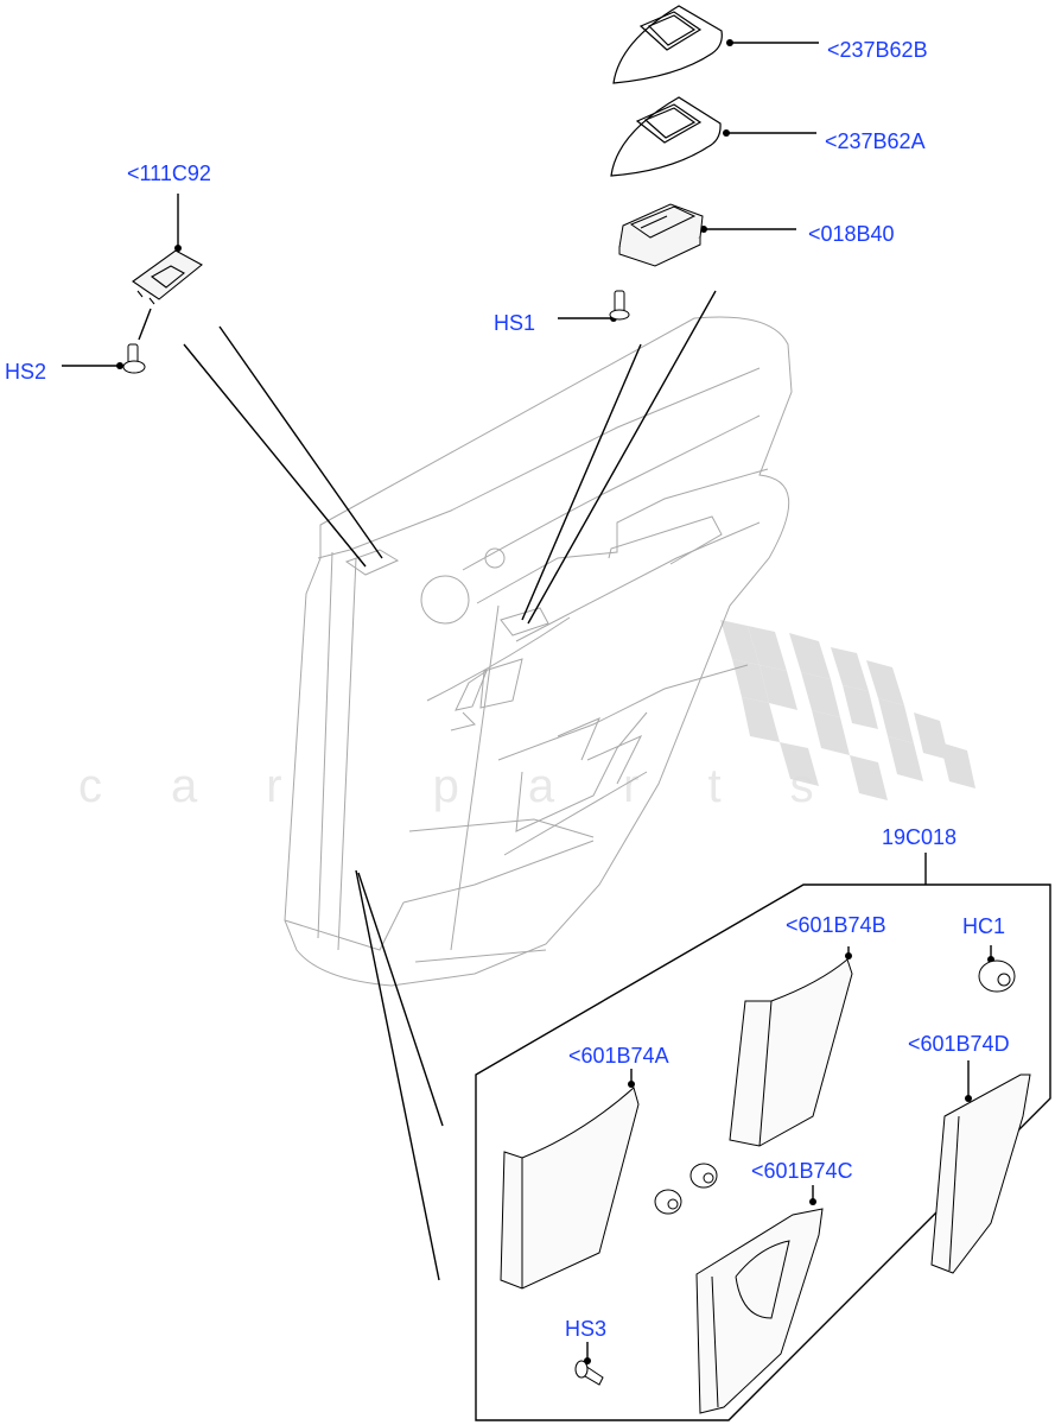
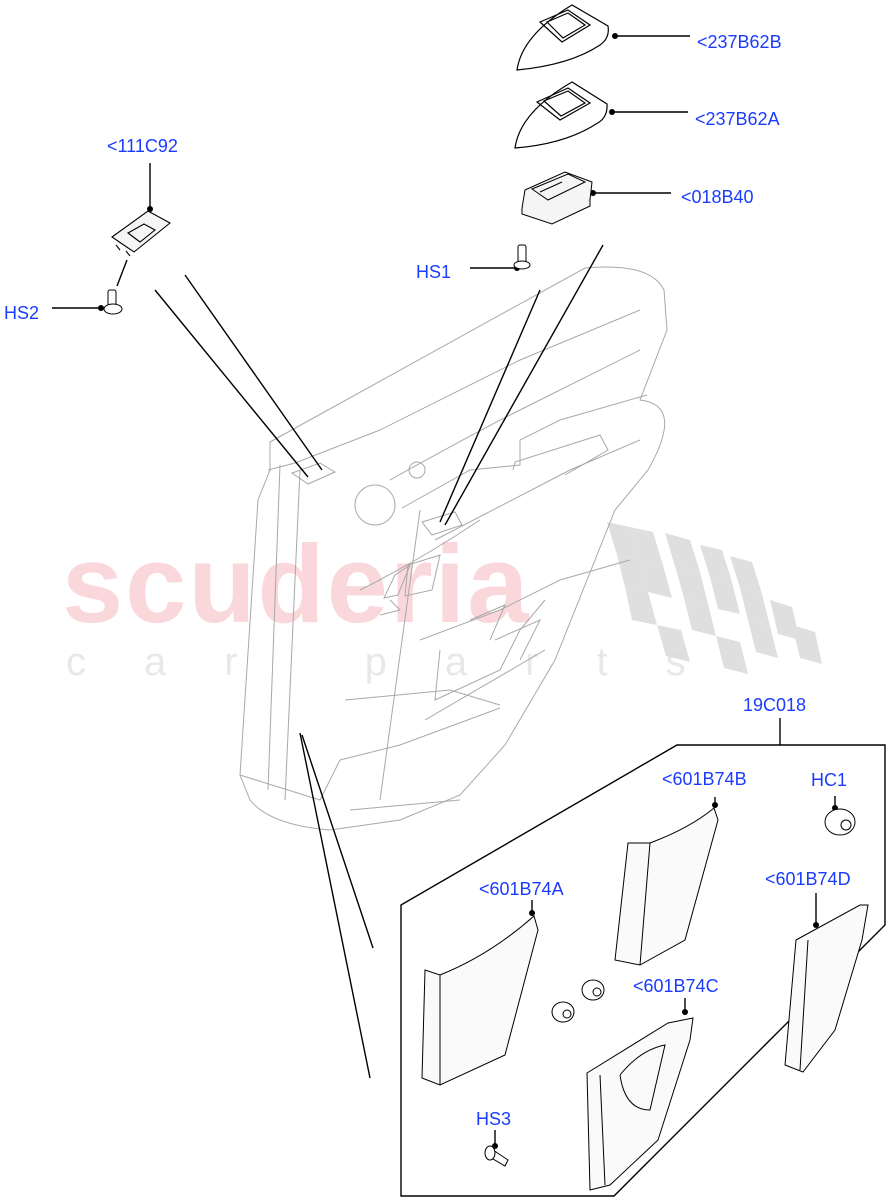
+ scuderia
  car parts
  <237B62B
  <237B62A
  <018B40
  <111C92
  HS1
  HS2
  19C018
  <601B74B
  HC1
  <601B74A
  <601B74D
  <601B74C
  HS3
